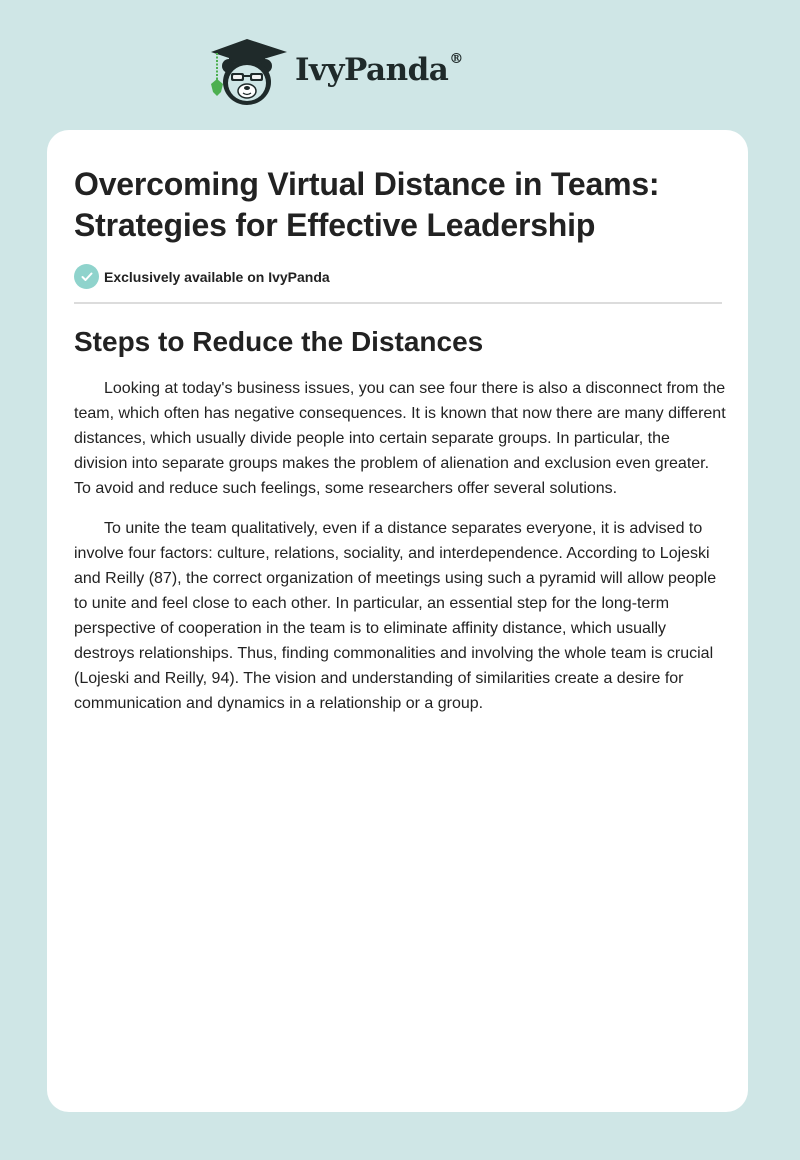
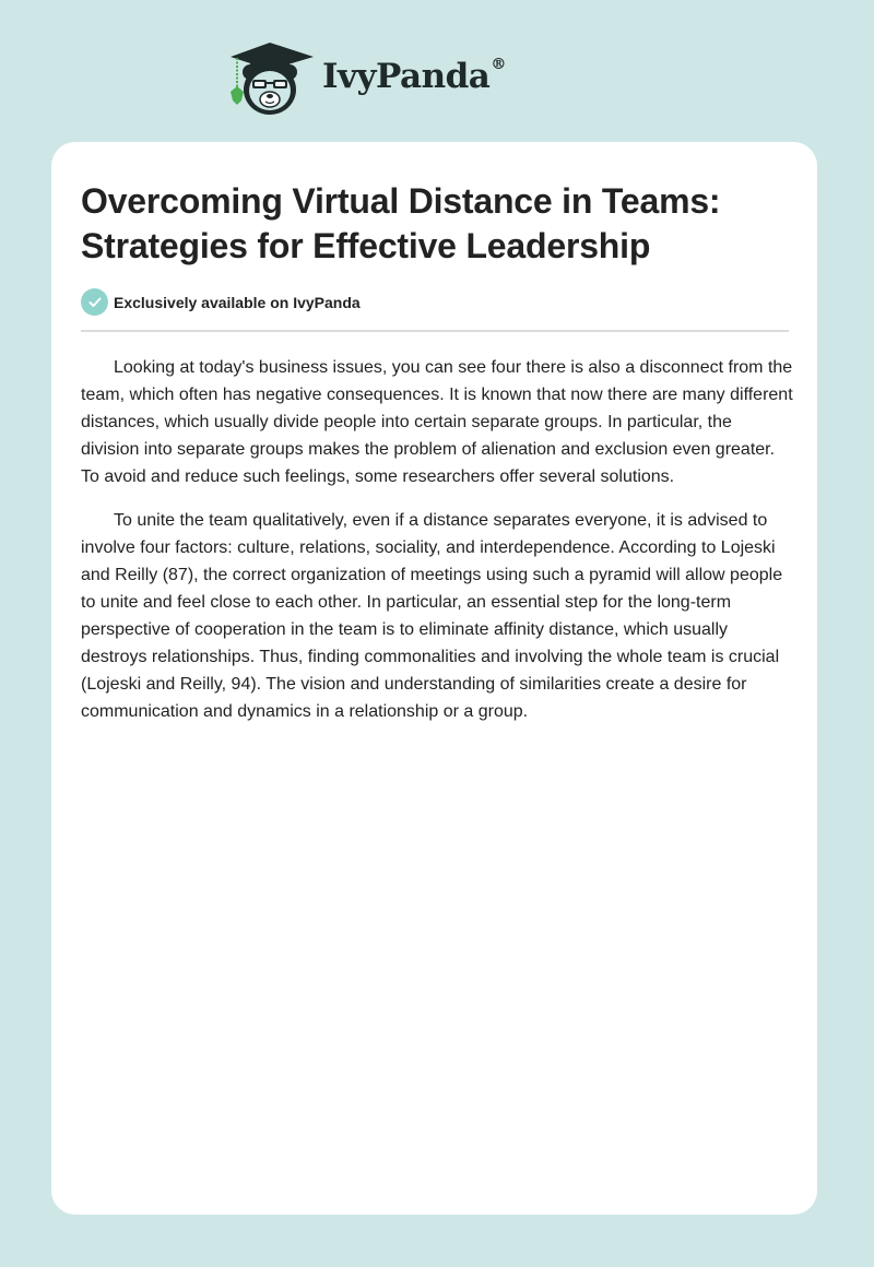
  IvyPanda®
  Overcoming Virtual Distance in Teams: Strategies for Effective Leadership
  Exclusively available on IvyPanda
- Steps to Reduce the Distances
  Looking at today's business issues, you can see four there is also a disconnect from the team, which often has negative consequences. It is known that now there are many different distances, which usually divide people into certain separate groups. In particular, the division into separate groups makes the problem of alienation and exclusion even greater. To avoid and reduce such feelings, some researchers offer several solutions.
  To unite the team qualitatively, even if a distance separates everyone, it is advised to involve four factors: culture, relations, sociality, and interdependence. According to Lojeski and Reilly (87), the correct organization of meetings using such a pyramid will allow people to unite and feel close to each other. In particular, an essential step for the long-term perspective of cooperation in the team is to eliminate affinity distance, which usually destroys relationships. Thus, finding commonalities and involving the whole team is crucial (Lojeski and Reilly, 94). The vision and understanding of similarities create a desire for communication and dynamics in a relationship or a group.
